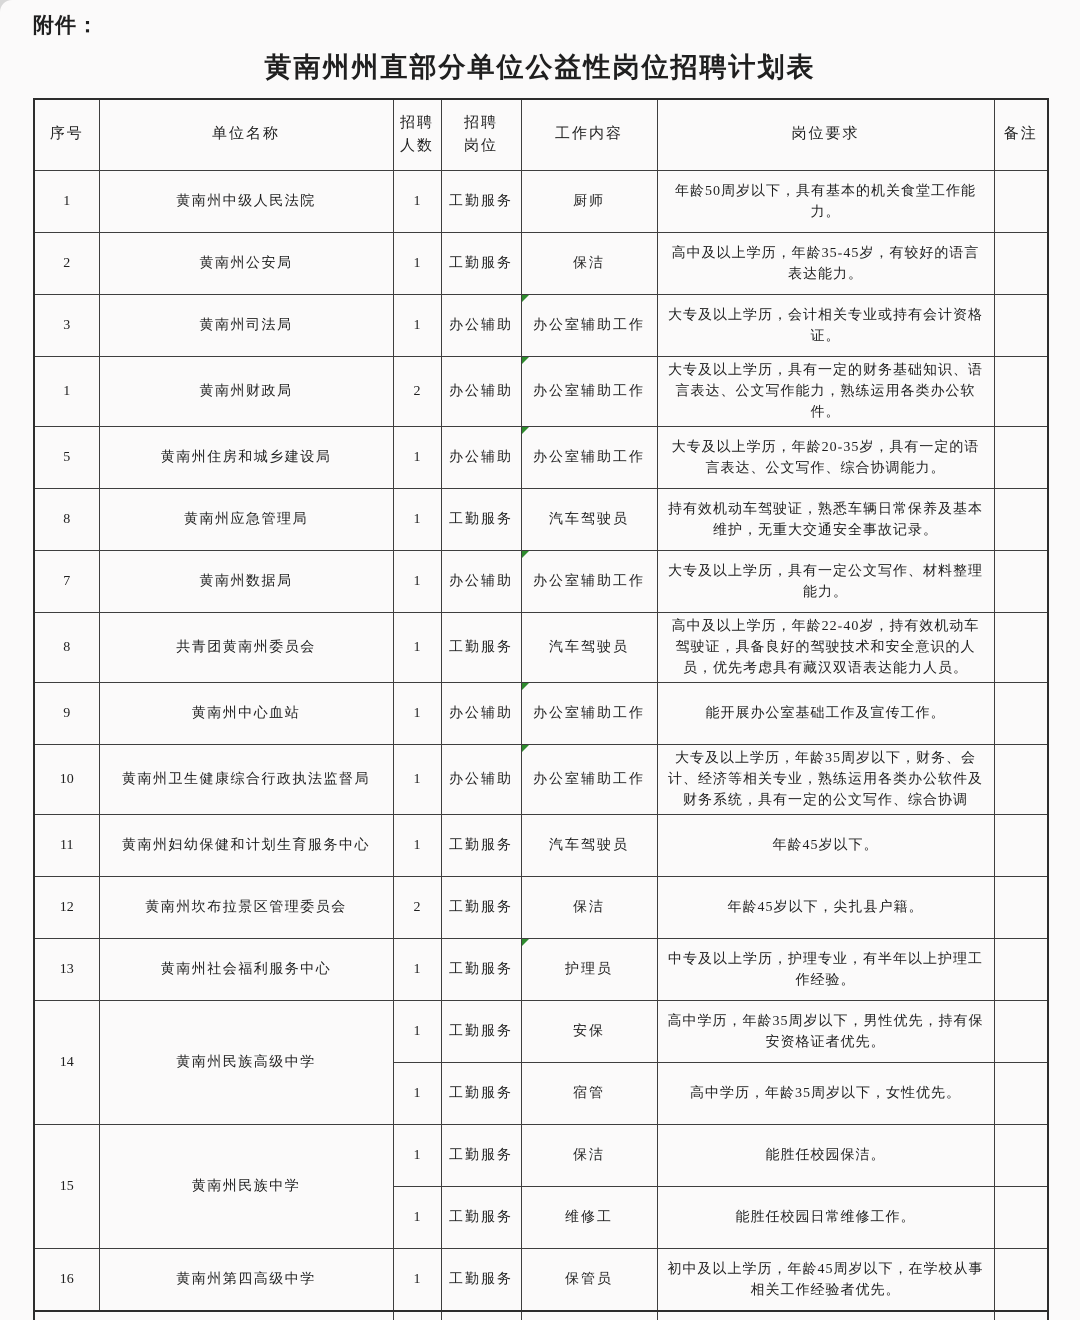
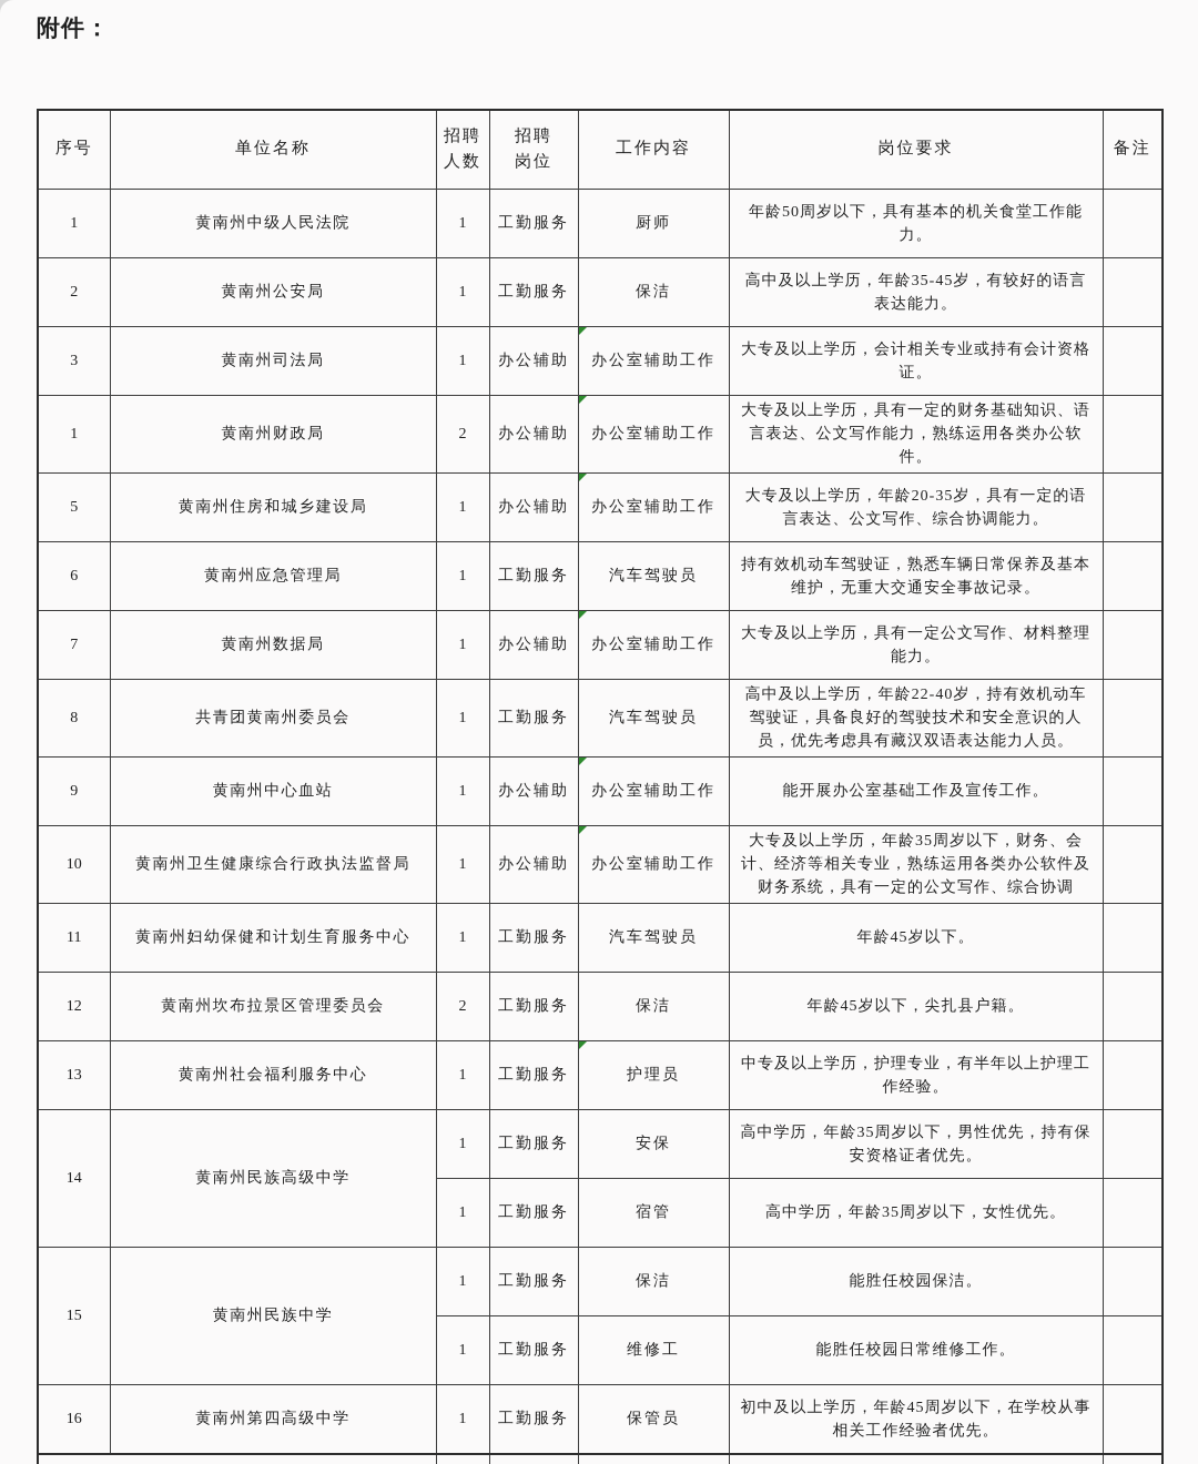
  附件：
- 黄南州州直部分单位公益性岗位招聘计划表
  序号	单位名称	招聘 人数	招聘 岗位	工作内容	岗位要求	备注
  1	黄南州中级人民法院	1	工勤服务	厨师	年龄50周岁以下，具有基本的机关食堂工作能力。
  2	黄南州公安局	1	工勤服务	保洁	高中及以上学历，年龄35-45岁，有较好的语言表达能力。
  3	黄南州司法局	1	办公辅助	办公室辅助工作	大专及以上学历，会计相关专业或持有会计资格证。
  1	黄南州财政局	2	办公辅助	办公室辅助工作	大专及以上学历，具有一定的财务基础知识、语言表达、公文写作能力，熟练运用各类办公软件。
  5	黄南州住房和城乡建设局	1	办公辅助	办公室辅助工作	大专及以上学历，年龄20-35岁，具有一定的语言表达、公文写作、综合协调能力。
- 8	黄南州应急管理局	1	工勤服务	汽车驾驶员	持有效机动车驾驶证，熟悉车辆日常保养及基本维护，无重大交通安全事故记录。
+ 6	黄南州应急管理局	1	工勤服务	汽车驾驶员	持有效机动车驾驶证，熟悉车辆日常保养及基本维护，无重大交通安全事故记录。
  7	黄南州数据局	1	办公辅助	办公室辅助工作	大专及以上学历，具有一定公文写作、材料整理能力。
  8	共青团黄南州委员会	1	工勤服务	汽车驾驶员	高中及以上学历，年龄22-40岁，持有效机动车驾驶证，具备良好的驾驶技术和安全意识的人员，优先考虑具有藏汉双语表达能力人员。
  9	黄南州中心血站	1	办公辅助	办公室辅助工作	能开展办公室基础工作及宣传工作。
  10	黄南州卫生健康综合行政执法监督局	1	办公辅助	办公室辅助工作	大专及以上学历，年龄35周岁以下，财务、会计、经济等相关专业，熟练运用各类办公软件及财务系统，具有一定的公文写作、综合协调
  11	黄南州妇幼保健和计划生育服务中心	1	工勤服务	汽车驾驶员	年龄45岁以下。
  12	黄南州坎布拉景区管理委员会	2	工勤服务	保洁	年龄45岁以下，尖扎县户籍。
  13	黄南州社会福利服务中心	1	工勤服务	护理员	中专及以上学历，护理专业，有半年以上护理工作经验。
  14	黄南州民族高级中学	1	工勤服务	安保	高中学历，年龄35周岁以下，男性优先，持有保安资格证者优先。
  1	工勤服务	宿管	高中学历，年龄35周岁以下，女性优先。
  15	黄南州民族中学	1	工勤服务	保洁	能胜任校园保洁。
  1	工勤服务	维修工	能胜任校园日常维修工作。
  16	黄南州第四高级中学	1	工勤服务	保管员	初中及以上学历，年龄45周岁以下，在学校从事相关工作经验者优先。
